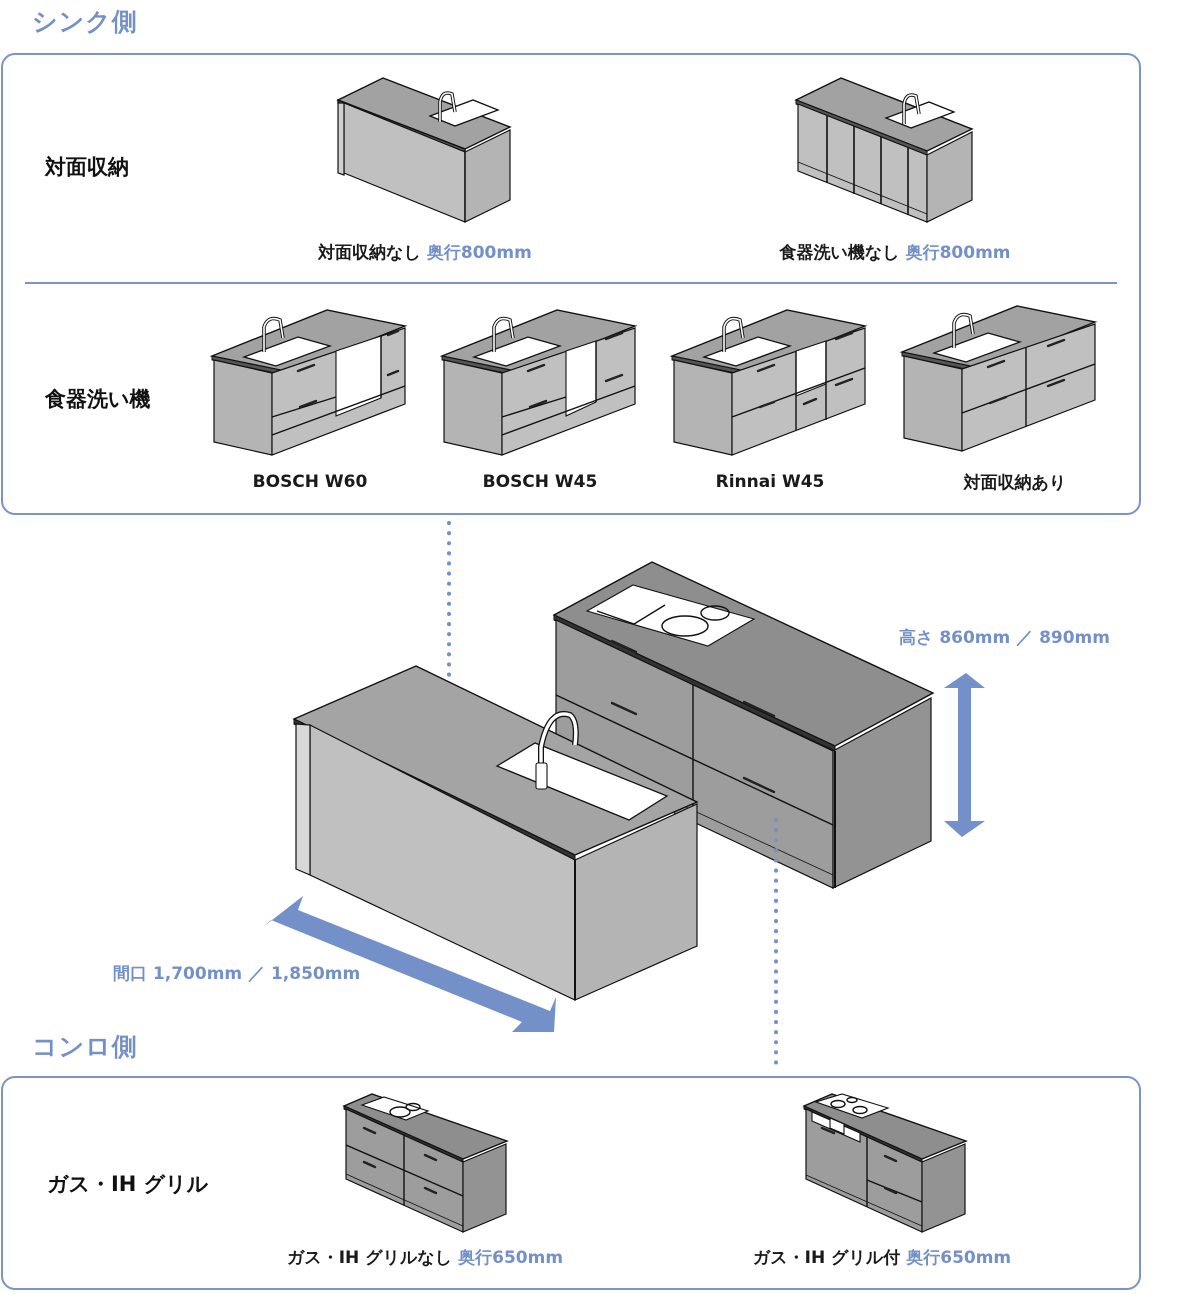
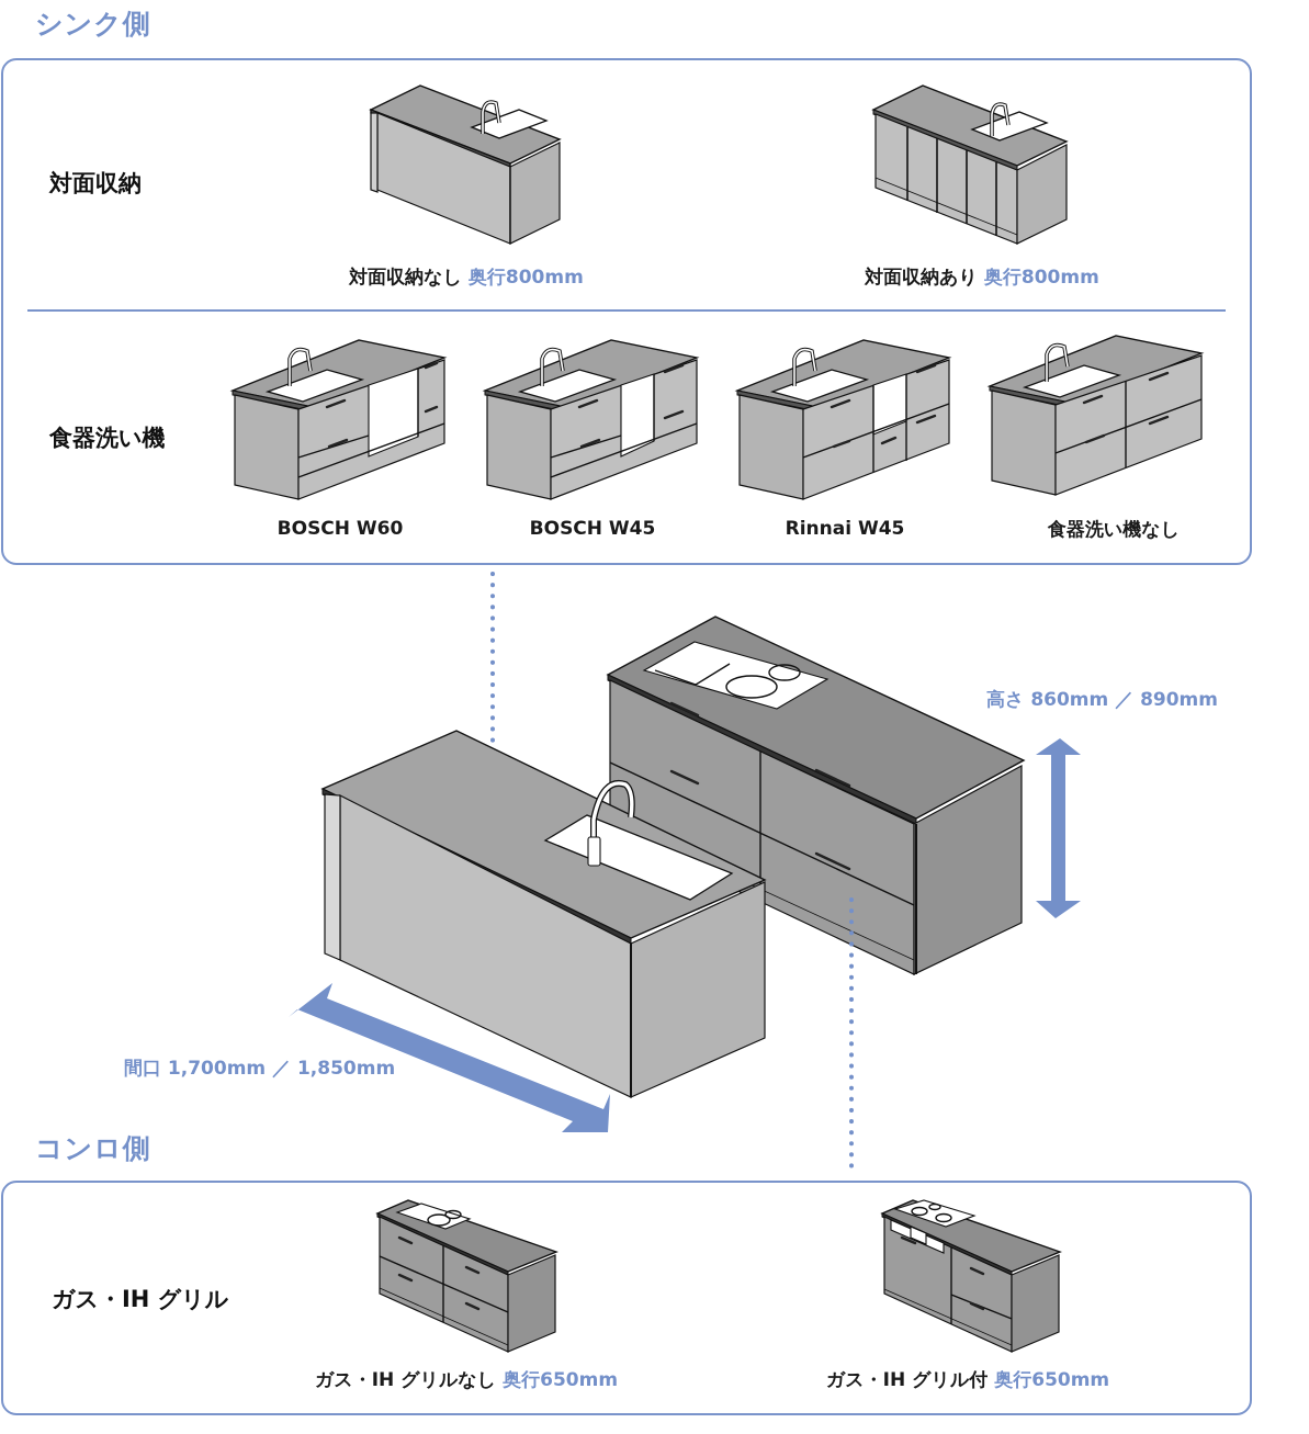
  シンク側
  対面収納
  対面収納なし 奥行800mm
- 食器洗い機なし 奥行800mm
+ 対面収納あり 奥行800mm
  食器洗い機
  BOSCH W60
  BOSCH W45
  Rinnai W45
- 対面収納あり
+ 食器洗い機なし
  高さ 860mm ／ 890mm
  間口 1,700mm ／ 1,850mm
  コンロ側
  ガス・IH グリル
  ガス・IH グリルなし 奥行650mm
  ガス・IH グリル付 奥行650mm
